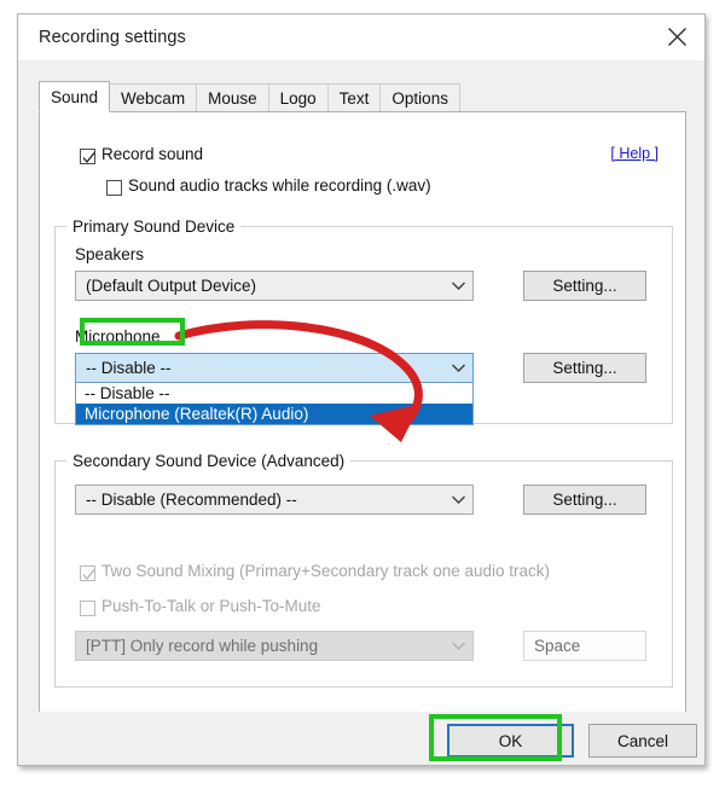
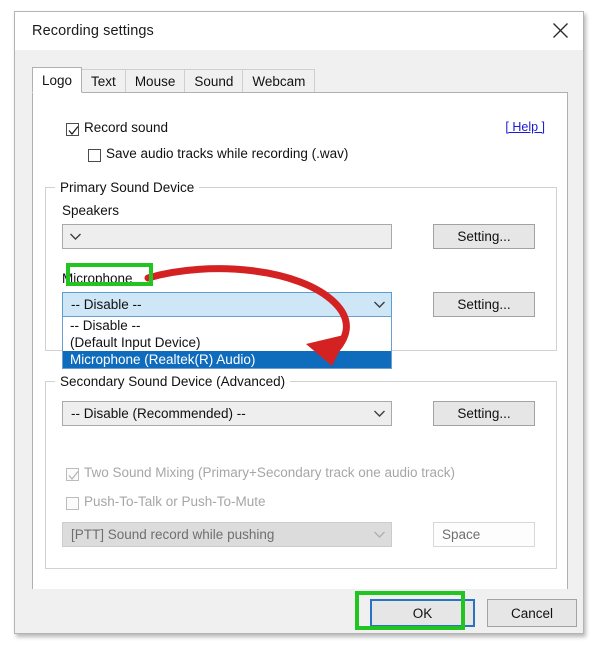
  Recording settings
- Sound
+ Logo
- Webcam
+ Text
  Mouse
- Logo
+ Sound
- Text
+ Webcam
- Options
  Record sound
  [ Help ]
- Sound audio tracks while recording (.wav)
+ Save audio tracks while recording (.wav)
  Primary Sound Device
  Speakers
- (Default Output Device)
  Setting...
  Microphone
  -- Disable --
  Setting...
  -- Disable --
+ (Default Input Device)
  Microphone (Realtek(R) Audio)
  Secondary Sound Device (Advanced)
  -- Disable (Recommended) --
  Setting...
  Two Sound Mixing (Primary+Secondary track one audio track)
  Push-To-Talk or Push-To-Mute
- [PTT] Only record while pushing
+ [PTT] Sound record while pushing
  Space
  OK
  Cancel
